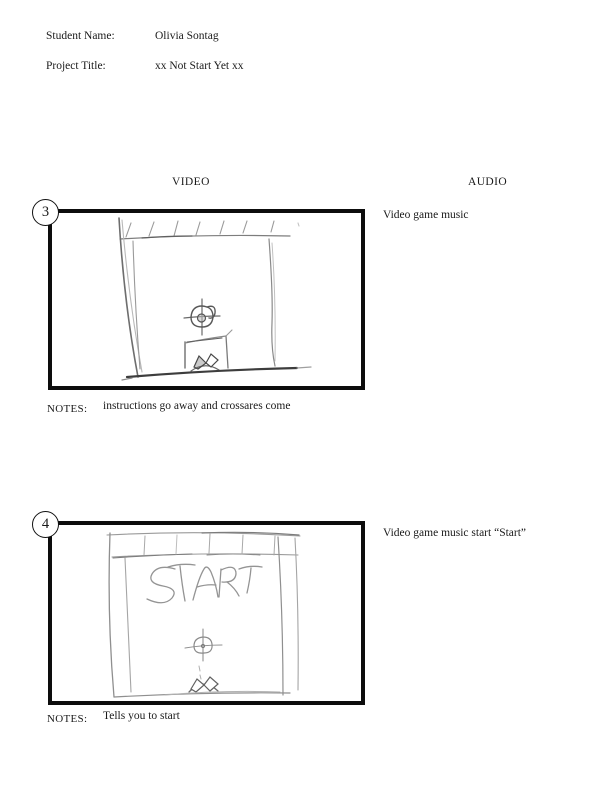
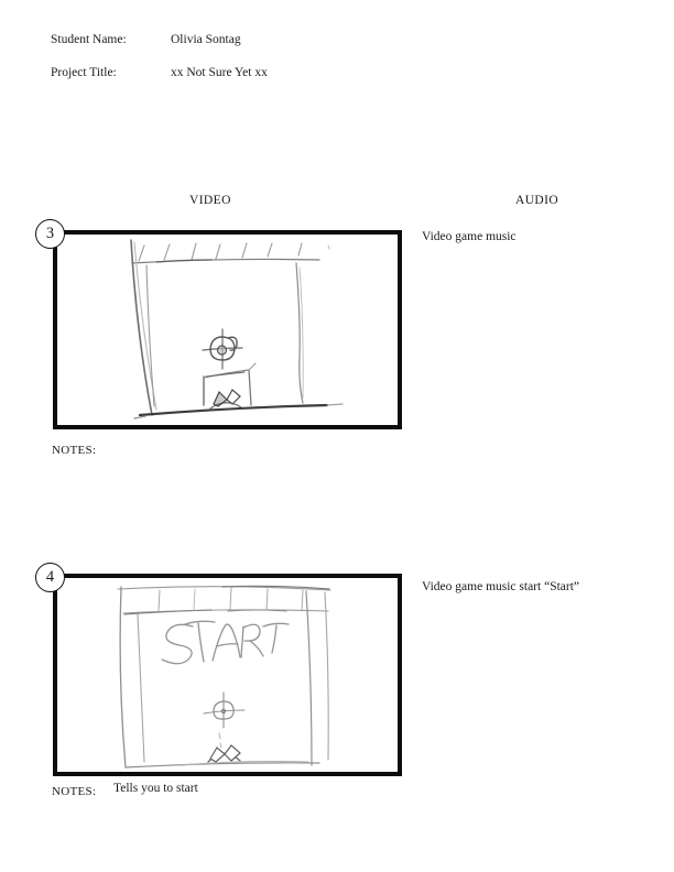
  Student Name:
  Olivia Sontag
  Project Title:
- xx Not Start Yet xx
+ xx Not Sure Yet xx
  VIDEO
  AUDIO
  3
  Video game music
  NOTES:
- instructions go away and crossares come
  4
  Video game music start “Start”
  NOTES:
  Tells you to start
